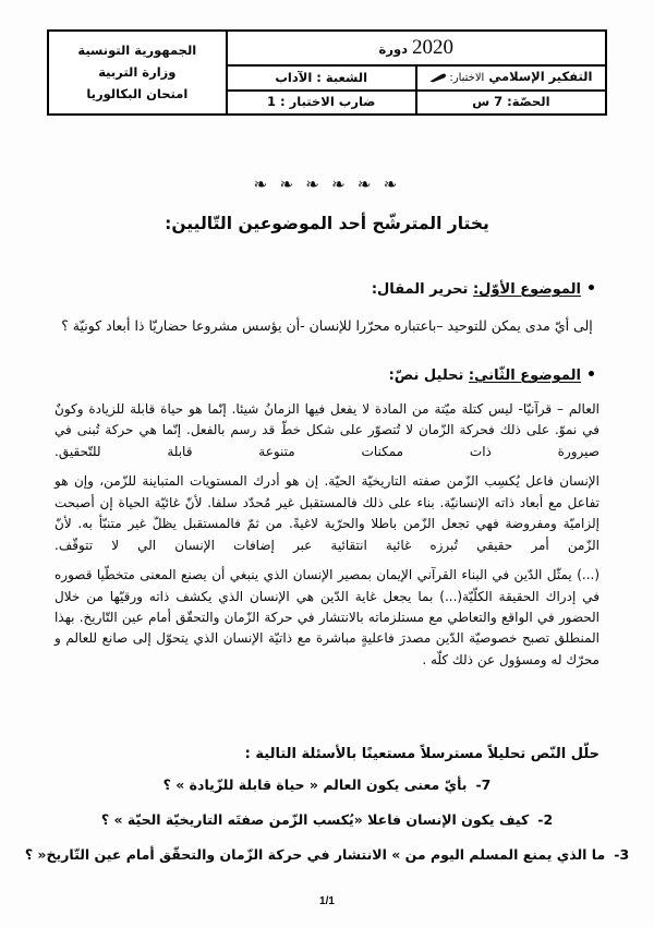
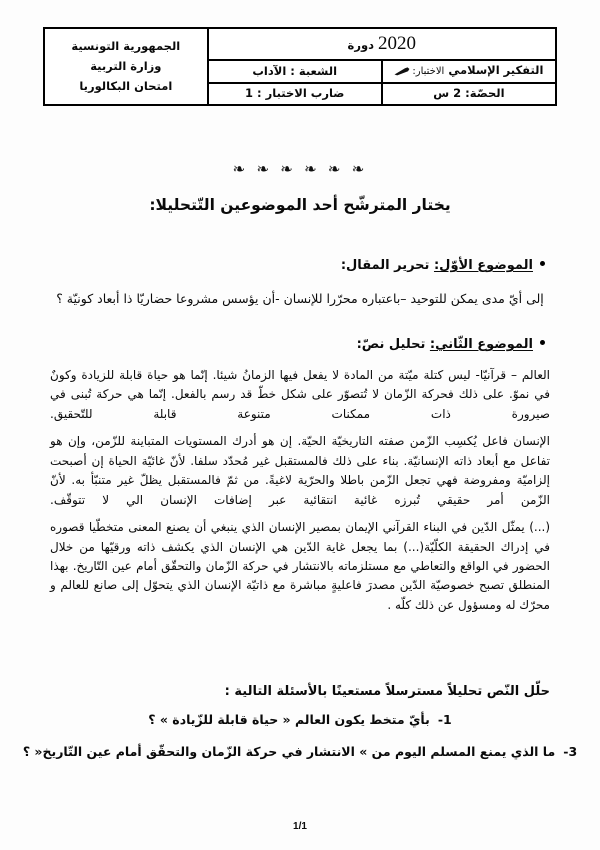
  2020 دورة	الجمهورية التونسية وزارة التربية امتحان البكالوريا
  التفكير الإسلامي الاختبار:	الشعبة : الآداب
- الحصّة: 7 س	ضارب الاختبار : 1
+ الحصّة: 2 س	ضارب الاختبار : 1
  ❧ ❧ ❧ ❧ ❧ ❧
- يختار المترشّح أحد الموضوعين التّاليين:
+ يختار المترشّح أحد الموضوعين التّتحليلا:
  الموضوع الأوّل: تحرير المقال:
  إلى أيّ مدى يمكن للتوحيد –باعتباره محرّرا للإنسان -أن يؤسس مشروعا حضاريّا ذا أبعاد كونيّة ؟
  الموضوع الثّاني: تحليل نصّ:
  العالم – قرآنيّا- ليس كتلة ميّتة من المادة لا يفعل فيها الزمانُ شيئا. إنّما هو حياة قابلة للزيادة وكونٌ في نموّ. على ذلك فحركة الزّمان لا تُتصوّر على شكل خطّ قد رسم بالفعل. إنّما هي حركة تُبنى في صيرورة ذات ممكنات متنوعة قابلة للتّحقيق.
  الإنسان فاعل يُكسِب الزّمن صفته التاريخيّة الحيّة. إن هو أدرك المستويات المتباينة للزّمن، وإن هو تفاعل مع أبعاد ذاته الإنسانيّة. بناء على ذلك فالمستقبل غير مُحدّد سلفا. لأنّ غائيّة الحياة إن أصبحت إلزاميّة ومفروضة فهي تجعل الزّمن باطلا والحرّية لاغيةً. من ثمّ فالمستقبل يظلّ غير متنبّأ به. لأنّ الزّمن أمر حقيقي تُبرزه غائية انتقائية عبر إضافات الإنسان الي لا تتوقّف.
  (...) يمثّل الدّين في البناء القرآني الإيمان بمصير الإنسان الذي ينبغي أن يصنع المعنى متخطّيا قصوره في إدراك الحقيقة الكلّيّة(...) بما يجعل غاية الدّين هي الإنسان الذي يكشف ذاته ورقيّها من خلال الحضور في الواقع والتعاطي مع مستلزماته بالانتشار في حركة الزّمان والتحقّق أمام عين التّاريخ. بهذا المنطلق تصبح خصوصيّة الدّين مصدرَ فاعليةٍ مباشرة مع ذاتيّة الإنسان الذي يتحوّل إلى صانع للعالم و محرّك له ومسؤول عن ذلك كلّه .
  حلّل النّص تحليلاً مسترسلاً مستعينًا بالأسئلة التالية :
- 7-
+ 1-
- بأيّ معنى يكون العالم « حياة قابلة للزّيادة » ؟
+ بأيّ متخط يكون العالم « حياة قابلة للزّيادة » ؟
- 2-
- كيف يكون الإنسان فاعلا «يُكسب الزّمن صفتَه التاريخيّة الحيّة » ؟
  3-
  ما الذي يمنع المسلم اليوم من » الانتشار في حركة الزّمان والتحقّق أمام عين التّاريخ« ؟
  1/1
